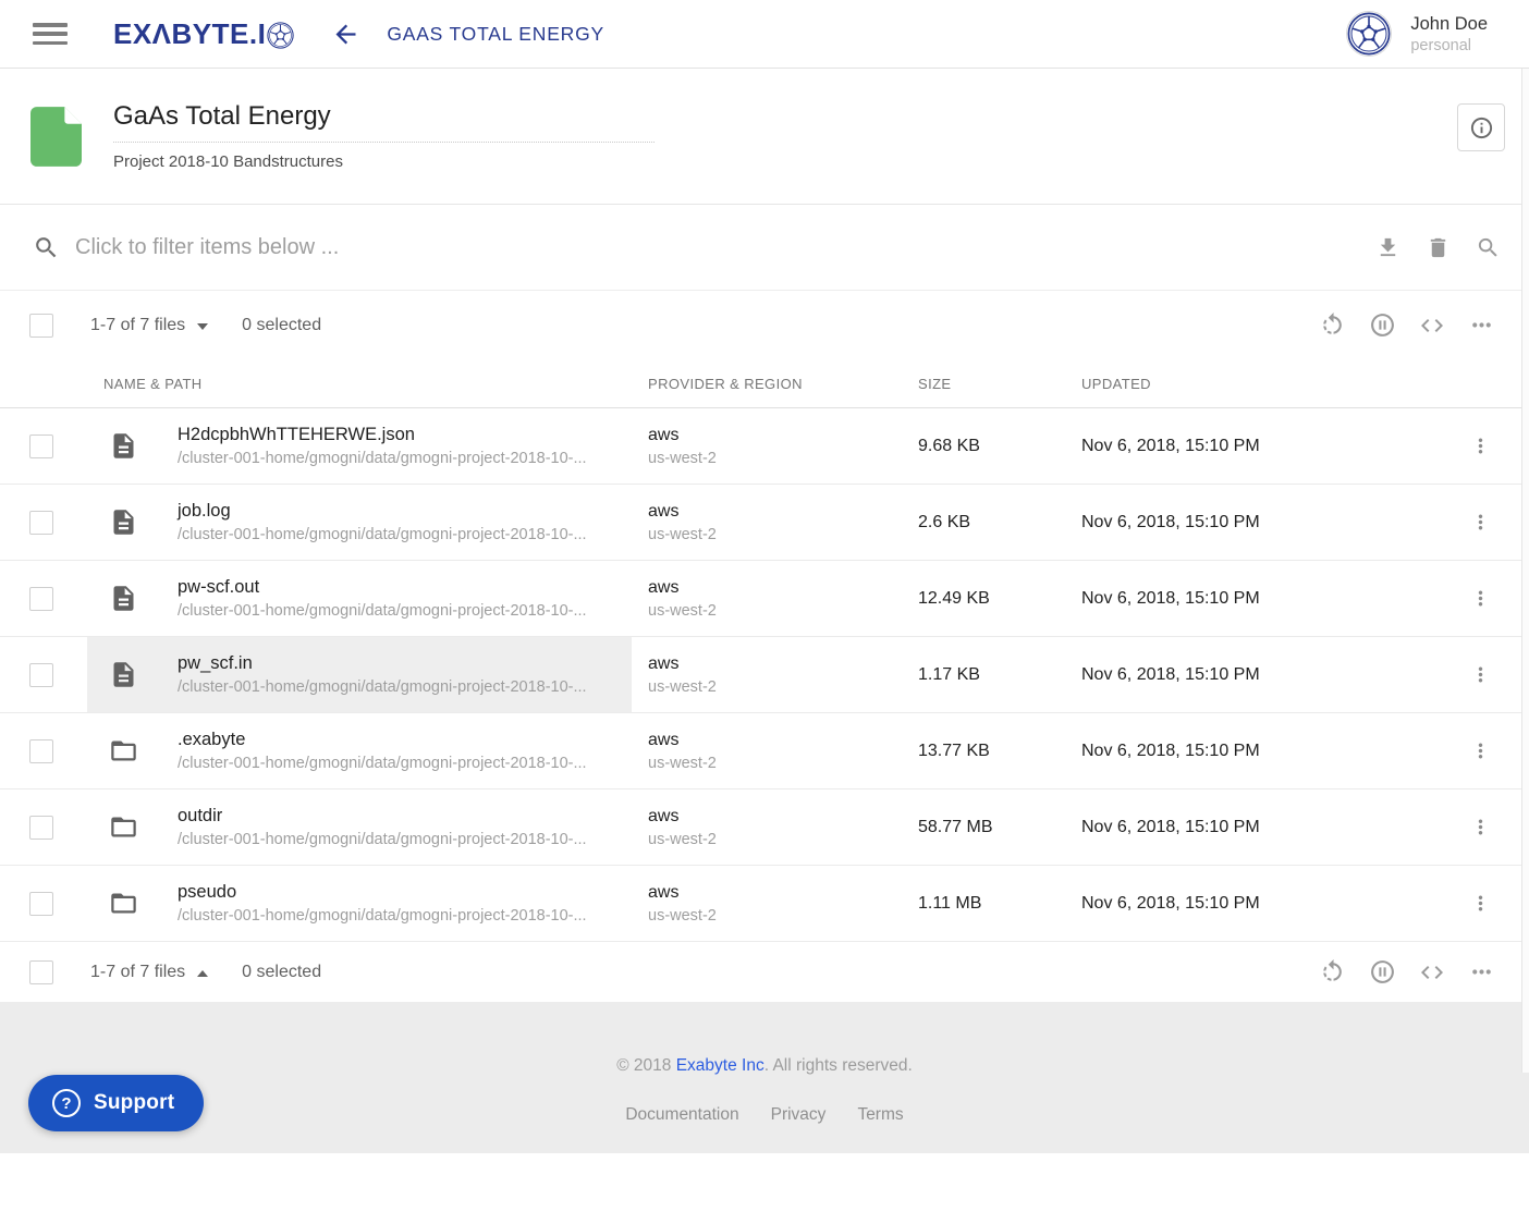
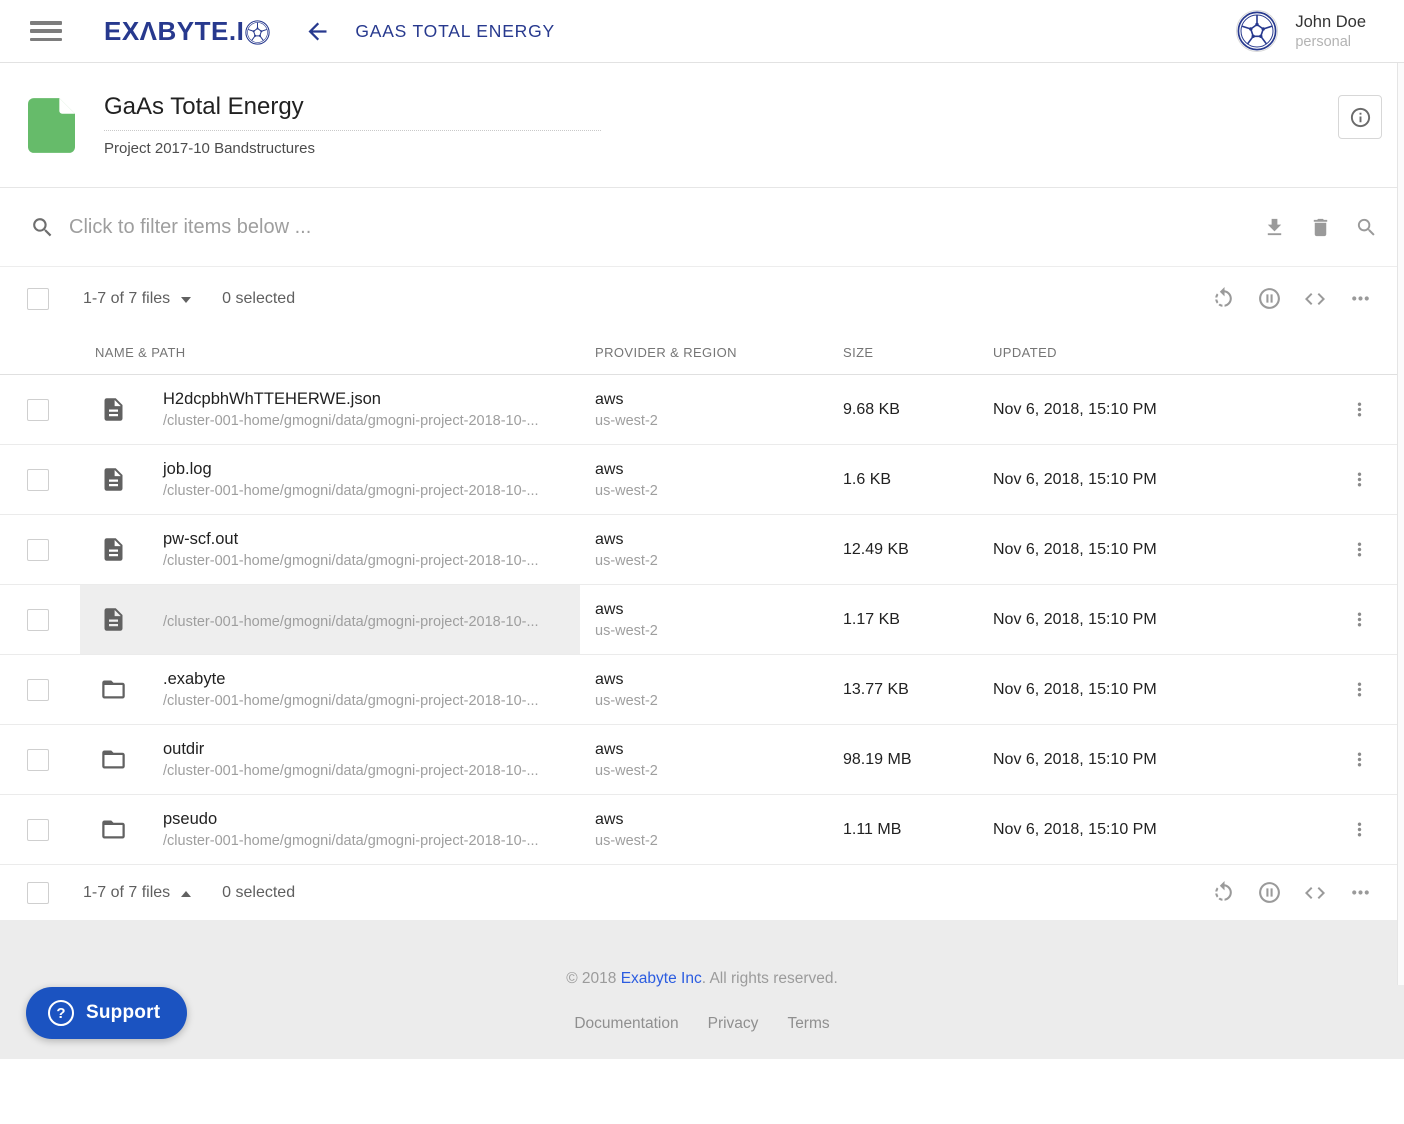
  EXΛBYTE.I
  GAAS TOTAL ENERGY
  John Doe
  personal
  GaAs Total Energy
- Project 2018-10 Bandstructures
+ Project 2017-10 Bandstructures
  Click to filter items below ...
  1-7 of 7 files
  0 selected
  NAME & PATH
  PROVIDER & REGION
  SIZE
  UPDATED
  H2dcpbhWhTTEHERWE.json
  /cluster-001-home/gmogni/data/gmogni-project-2018-10-...
  aws
  us-west-2
  9.68 KB
  Nov 6, 2018, 15:10 PM
  job.log
  /cluster-001-home/gmogni/data/gmogni-project-2018-10-...
  aws
  us-west-2
- 2.6 KB
+ 1.6 KB
  Nov 6, 2018, 15:10 PM
  pw-scf.out
  /cluster-001-home/gmogni/data/gmogni-project-2018-10-...
  aws
  us-west-2
  12.49 KB
  Nov 6, 2018, 15:10 PM
- pw_scf.in
  /cluster-001-home/gmogni/data/gmogni-project-2018-10-...
  aws
  us-west-2
  1.17 KB
  Nov 6, 2018, 15:10 PM
  .exabyte
  /cluster-001-home/gmogni/data/gmogni-project-2018-10-...
  aws
  us-west-2
  13.77 KB
  Nov 6, 2018, 15:10 PM
  outdir
  /cluster-001-home/gmogni/data/gmogni-project-2018-10-...
  aws
  us-west-2
- 58.77 MB
+ 98.19 MB
  Nov 6, 2018, 15:10 PM
  pseudo
  /cluster-001-home/gmogni/data/gmogni-project-2018-10-...
  aws
  us-west-2
  1.11 MB
  Nov 6, 2018, 15:10 PM
  1-7 of 7 files
  0 selected
  © 2018 Exabyte Inc. All rights reserved.
  Documentation
  Privacy
  Terms
  ?
  Support
